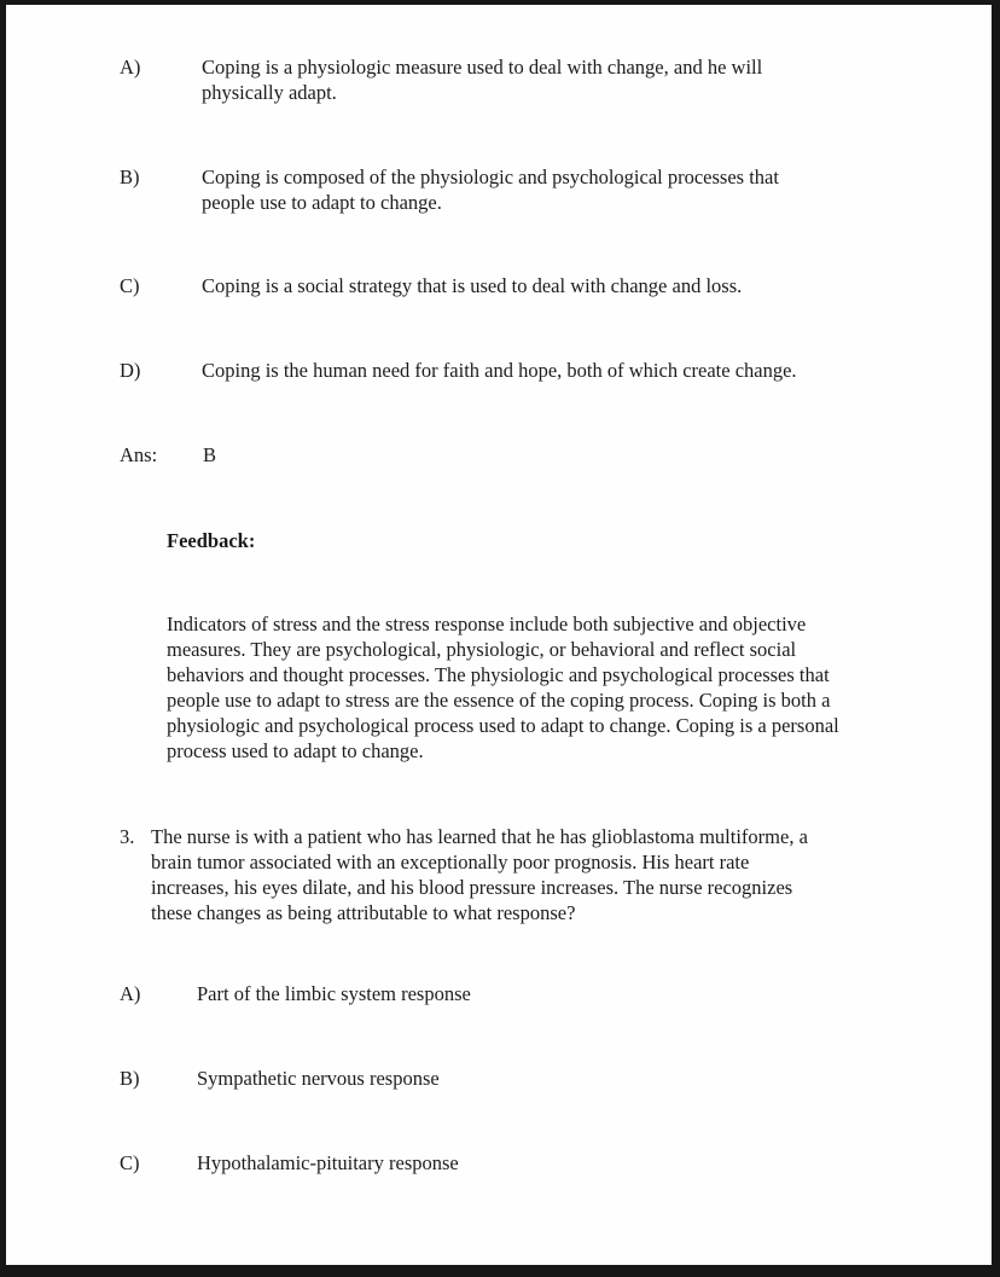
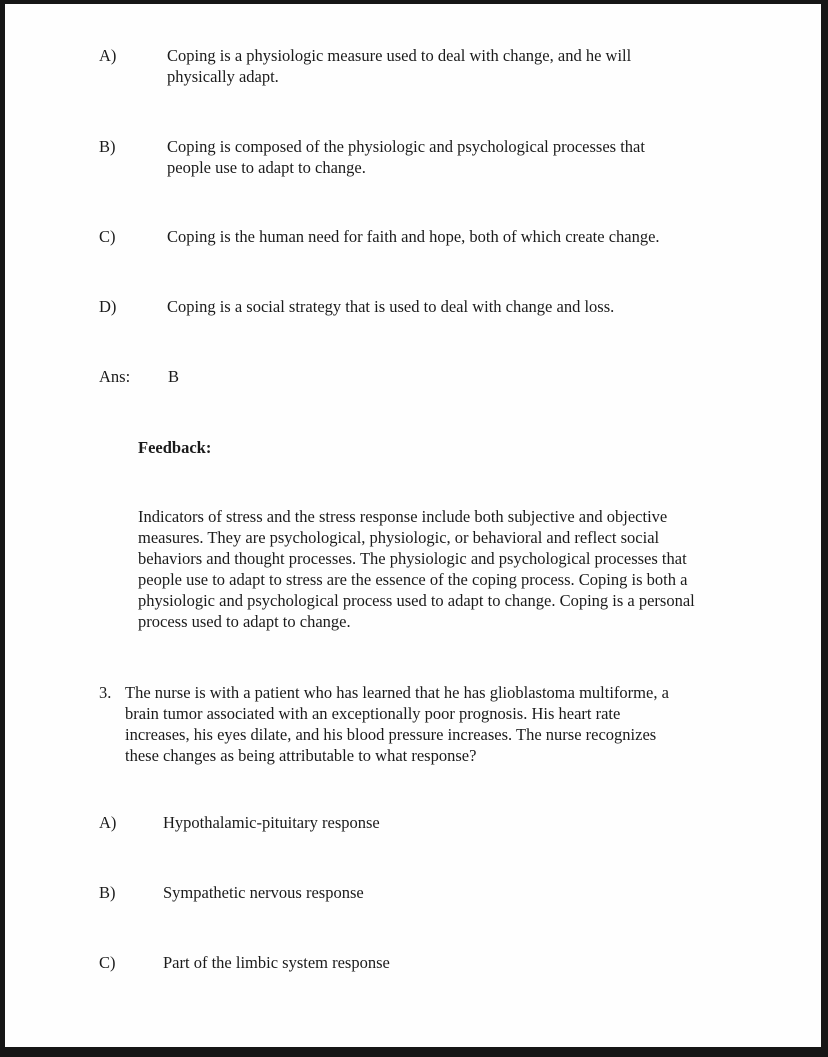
  A)
  Coping is a physiologic measure used to deal with change, and he will
  physically adapt.
  B)
  Coping is composed of the physiologic and psychological processes that
  people use to adapt to change.
  C)
- Coping is a social strategy that is used to deal with change and loss.
+ Coping is the human need for faith and hope, both of which create change.
  D)
- Coping is the human need for faith and hope, both of which create change.
+ Coping is a social strategy that is used to deal with change and loss.
  Ans:
  B
  Feedback:
  Indicators of stress and the stress response include both subjective and objective
  measures. They are psychological, physiologic, or behavioral and reflect social
  behaviors and thought processes. The physiologic and psychological processes that
  people use to adapt to stress are the essence of the coping process. Coping is both a
  physiologic and psychological process used to adapt to change. Coping is a personal
  process used to adapt to change.
  3.
  The nurse is with a patient who has learned that he has glioblastoma multiforme, a
  brain tumor associated with an exceptionally poor prognosis. His heart rate
  increases, his eyes dilate, and his blood pressure increases. The nurse recognizes
  these changes as being attributable to what response?
  A)
- Part of the limbic system response
+ Hypothalamic-pituitary response
  B)
  Sympathetic nervous response
  C)
- Hypothalamic-pituitary response
+ Part of the limbic system response
